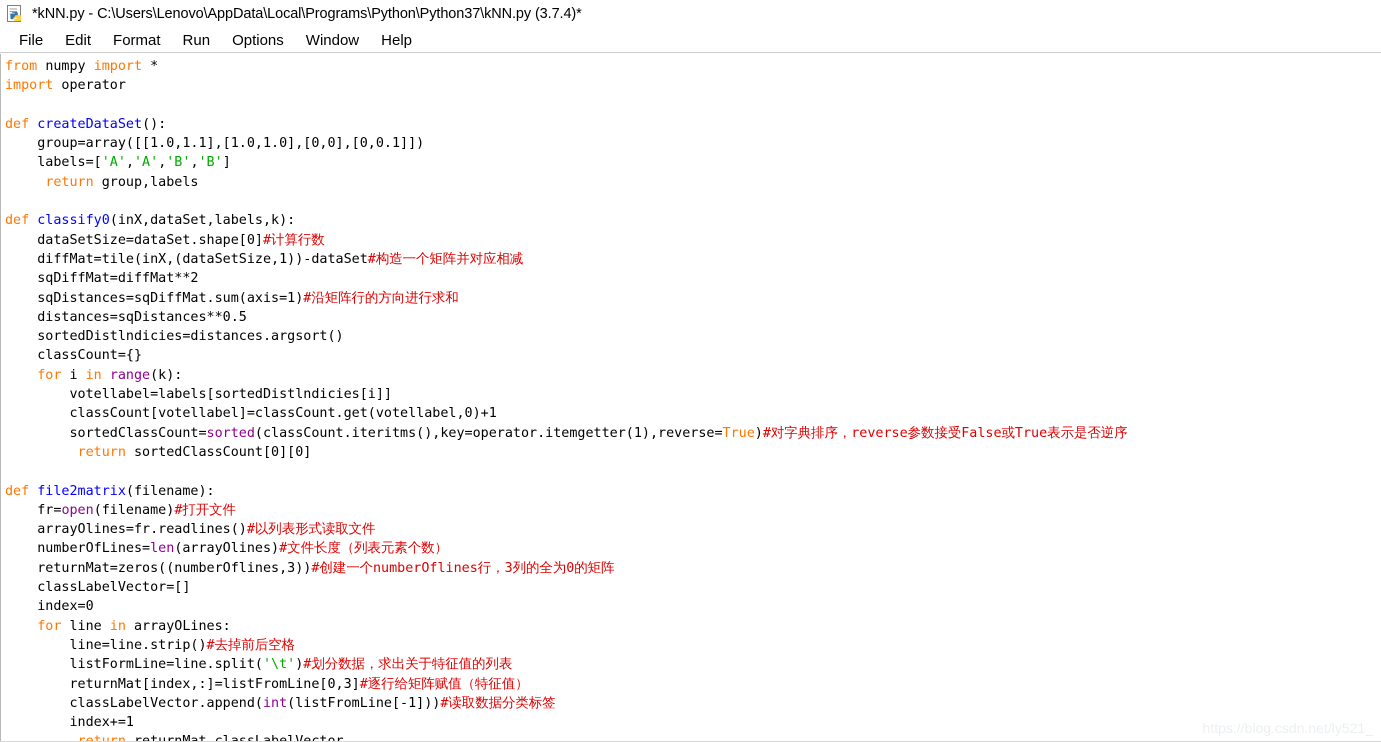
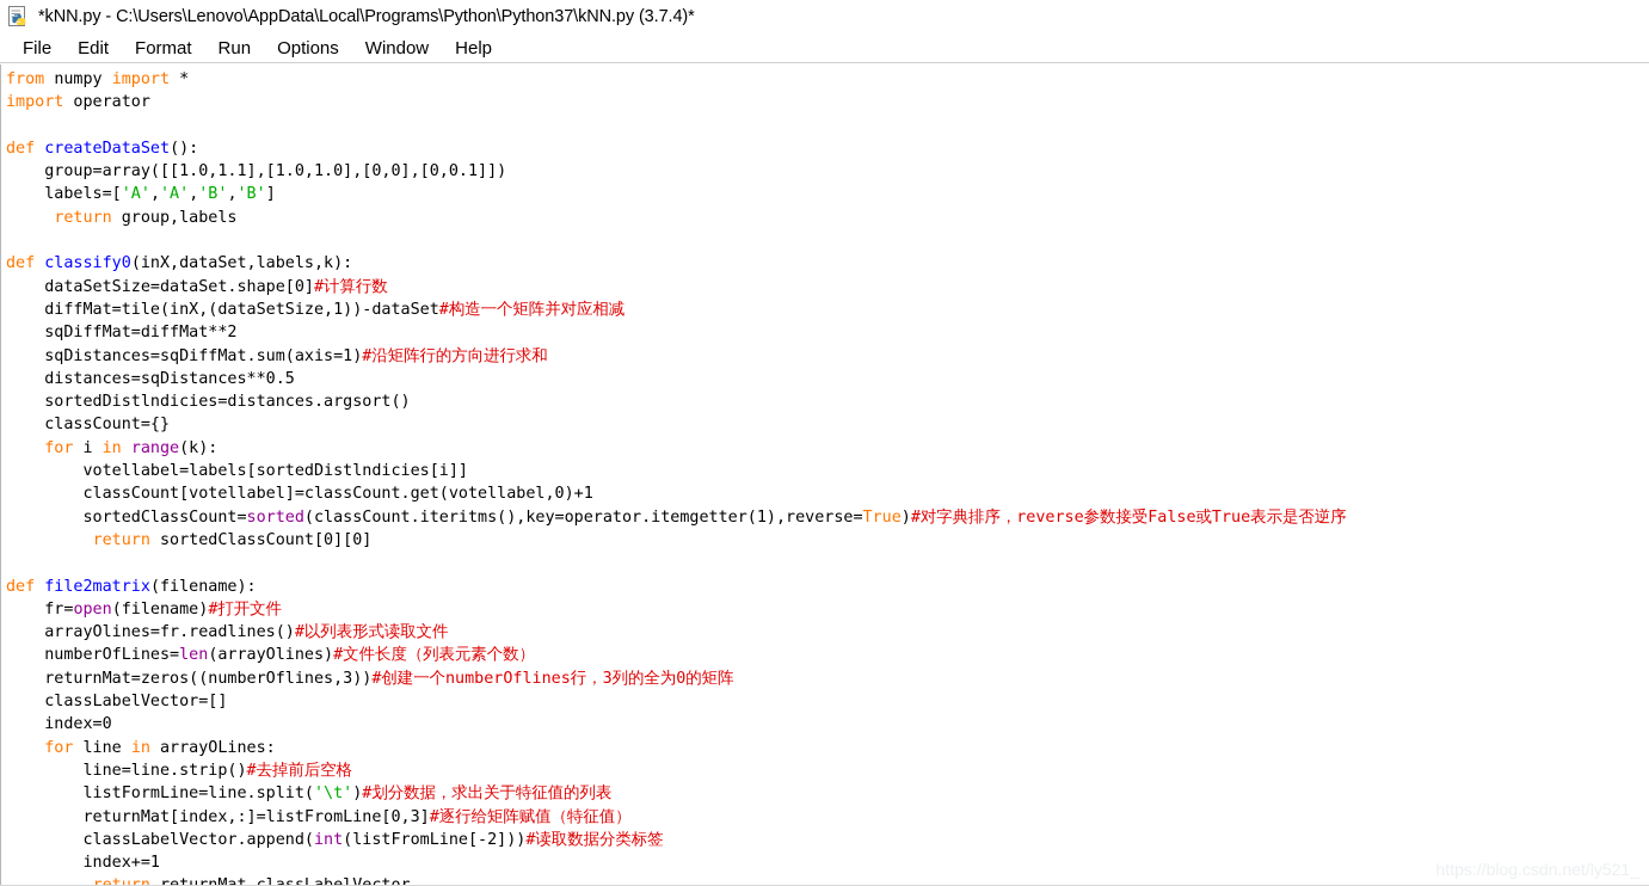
  *kNN.py - C:\Users\Lenovo\AppData\Local\Programs\Python\Python37\kNN.py (3.7.4)*
  File
  Edit
  Format
  Run
  Options
  Window
  Help
  from numpy import *
  import operator
  def createDataSet():
  group=array([[1.0,1.1],[1.0,1.0],[0,0],[0,0.1]])
  labels=['A','A','B','B']
  return group,labels
  def classify0(inX,dataSet,labels,k):
  dataSetSize=dataSet.shape[0]#计算行数
  diffMat=tile(inX,(dataSetSize,1))-dataSet#构造一个矩阵并对应相减
  sqDiffMat=diffMat**2
  sqDistances=sqDiffMat.sum(axis=1)#沿矩阵行的方向进行求和
  distances=sqDistances**0.5
  sortedDistlndicies=distances.argsort()
  classCount={}
  for i in range(k):
  votellabel=labels[sortedDistlndicies[i]]
  classCount[votellabel]=classCount.get(votellabel,0)+1
  sortedClassCount=sorted(classCount.iteritms(),key=operator.itemgetter(1),reverse=True)#对字典排序，reverse参数接受False或True表示是否逆序
  return sortedClassCount[0][0]
  def file2matrix(filename):
  fr=open(filename)#打开文件
  arrayOlines=fr.readlines()#以列表形式读取文件
  numberOfLines=len(arrayOlines)#文件长度（列表元素个数）
  returnMat=zeros((numberOflines,3))#创建一个numberOflines行，3列的全为0的矩阵
  classLabelVector=[]
  index=0
  for line in arrayOLines:
  line=line.strip()#去掉前后空格
  listFormLine=line.split('\t')#划分数据，求出关于特征值的列表
  returnMat[index,:]=listFromLine[0,3]#逐行给矩阵赋值（特征值）
- classLabelVector.append(int(listFromLine[-1]))#读取数据分类标签
+ classLabelVector.append(int(listFromLine[-2]))#读取数据分类标签
  index+=1
